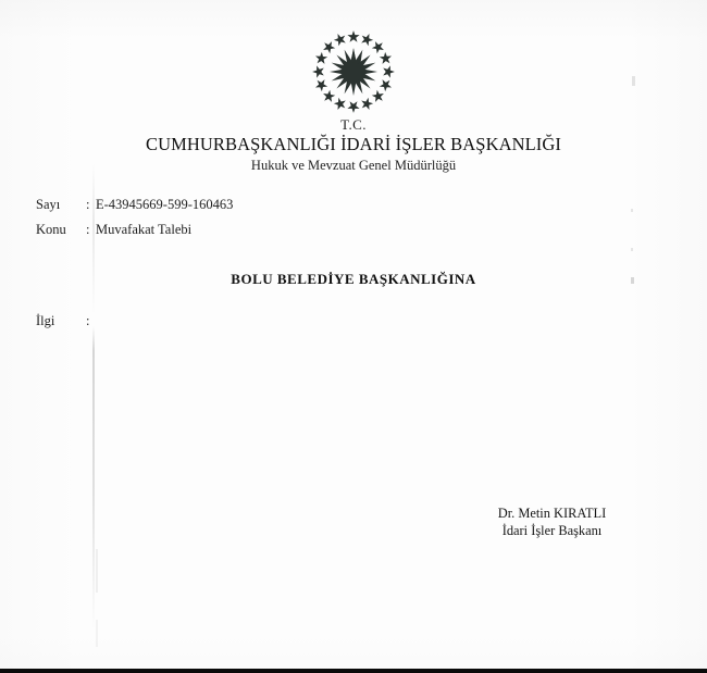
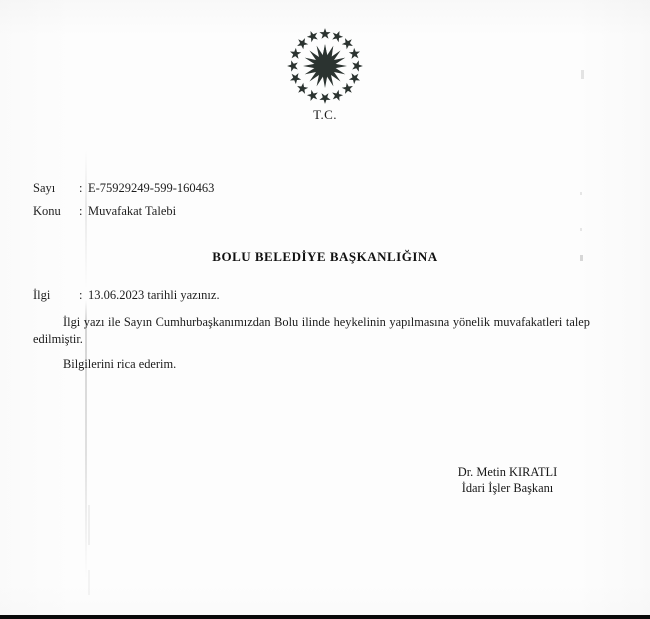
  T.C.
- CUMHURBAŞKANLIĞI İDARİ İŞLER BAŞKANLIĞI
- Hukuk ve Mevzuat Genel Müdürlüğü
  Sayı
  :
- E-43945669-599-160463
+ E-75929249-599-160463
  Konu
  :
  Muvafakat Talebi
  BOLU BELEDİYE BAŞKANLIĞINA
  İlgi
  :
+ 13.06.2023 tarihli yazınız.
+ İlgi yazı ile Sayın Cumhurbaşkanımızdan Bolu ilinde heykelinin yapılmasına yönelik muvafakatleri talep edilmiştir.
+ Bilgilerini rica ederim.
  Dr. Metin KIRATLI
  İdari İşler Başkanı
